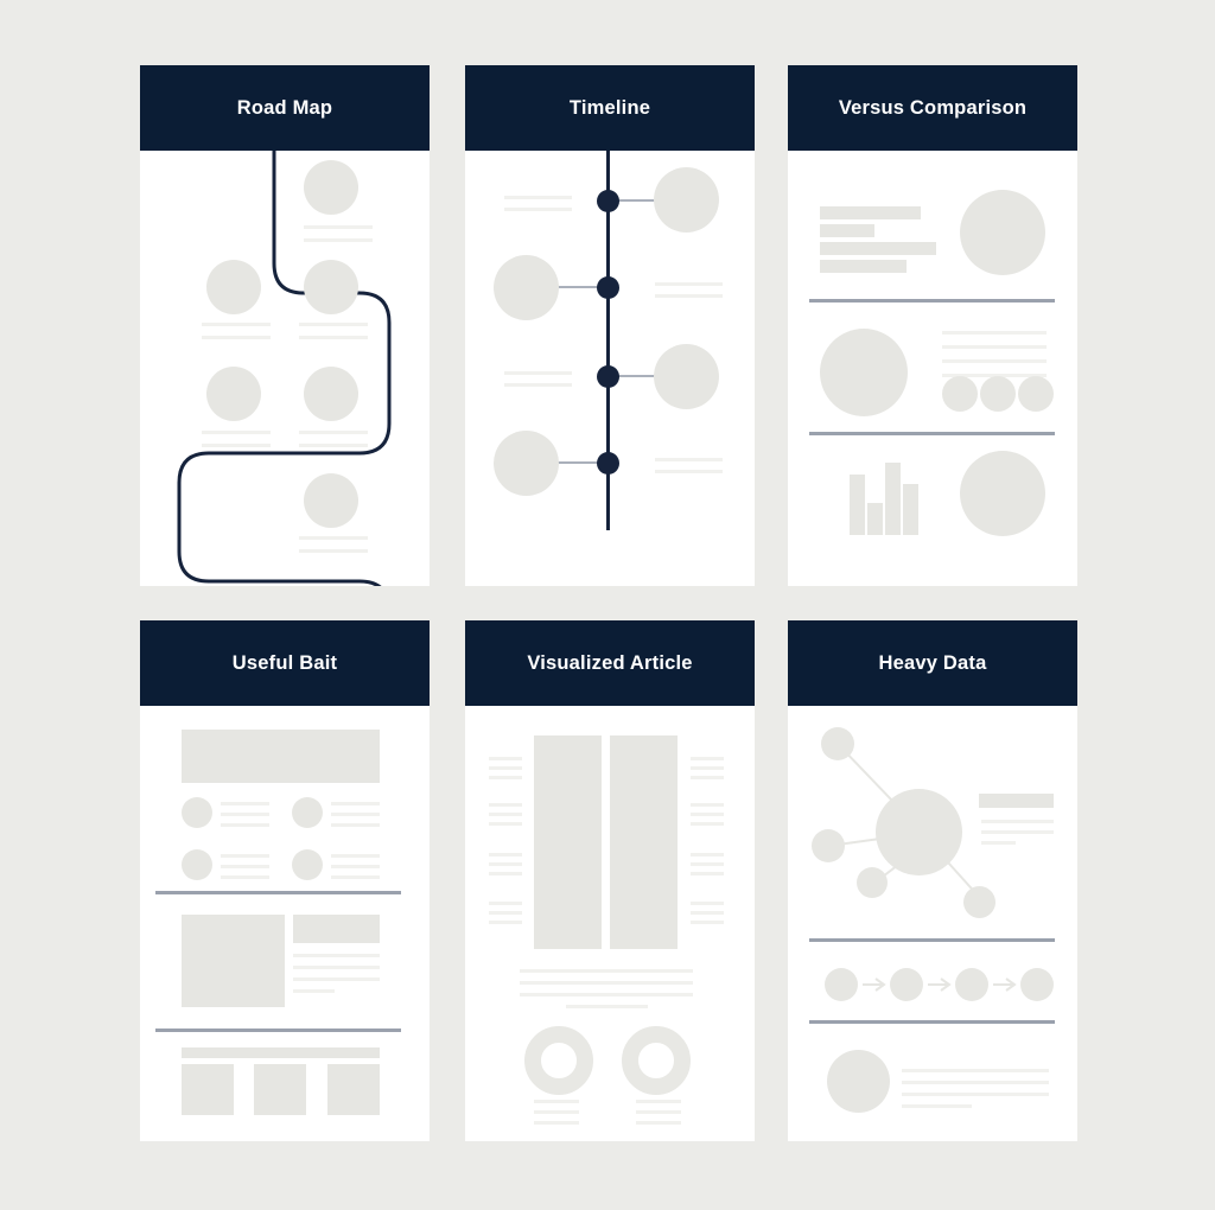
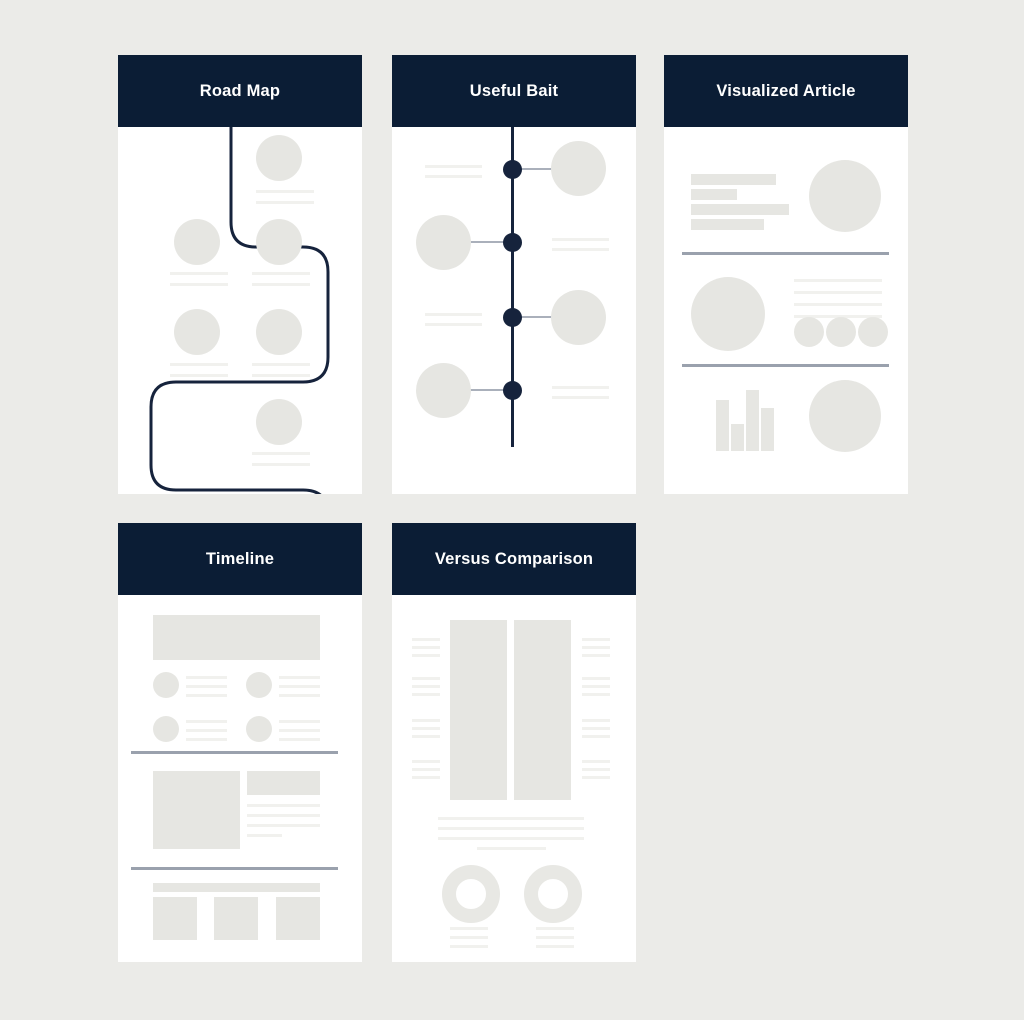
  Road Map
- Timeline
+ Useful Bait
- Versus Comparison
+ Visualized Article
- Useful Bait
+ Timeline
- Visualized Article
+ Versus Comparison
- Heavy Data
